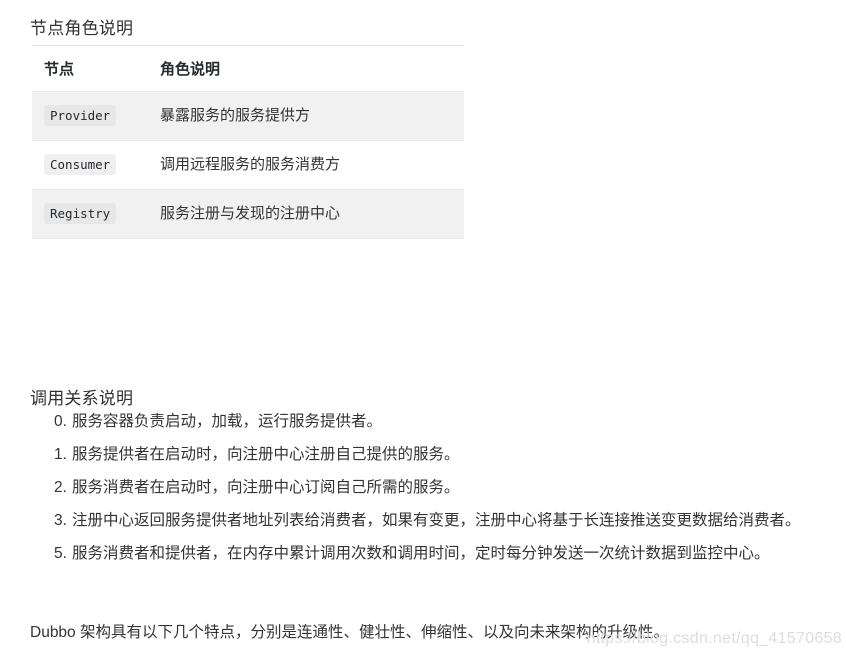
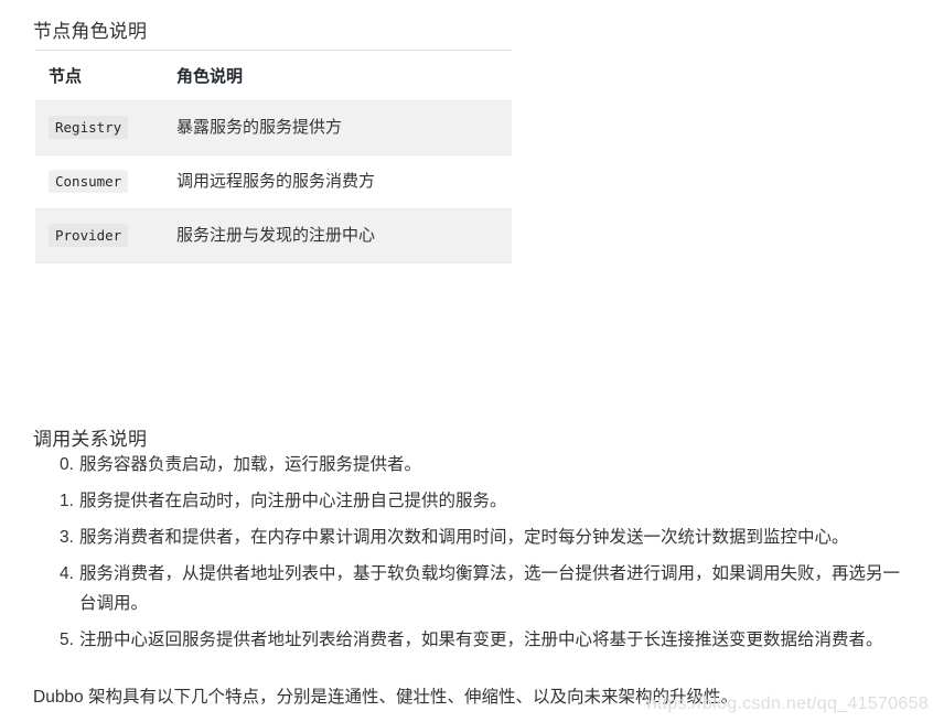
  节点角色说明
  节点	角色说明
- Provider	暴露服务的服务提供方
+ Registry	暴露服务的服务提供方
  Consumer	调用远程服务的服务消费方
- Registry	服务注册与发现的注册中心
+ Provider	服务注册与发现的注册中心
  调用关系说明
  0.
  服务容器负责启动，加载，运行服务提供者。
  1.
  服务提供者在启动时，向注册中心注册自己提供的服务。
- 2.
- 服务消费者在启动时，向注册中心订阅自己所需的服务。
  3.
- 注册中心返回服务提供者地址列表给消费者，如果有变更，注册中心将基于长连接推送变更数据给消费者。
+ 服务消费者和提供者，在内存中累计调用次数和调用时间，定时每分钟发送一次统计数据到监控中心。
+ 4.
+ 服务消费者，从提供者地址列表中，基于软负载均衡算法，选一台提供者进行调用，如果调用失败，再选另一台调用。
  5.
- 服务消费者和提供者，在内存中累计调用次数和调用时间，定时每分钟发送一次统计数据到监控中心。
+ 注册中心返回服务提供者地址列表给消费者，如果有变更，注册中心将基于长连接推送变更数据给消费者。
  Dubbo 架构具有以下几个特点，分别是连通性、健壮性、伸缩性、以及向未来架构的升级性。
  https://blog.csdn.net/qq_41570658
